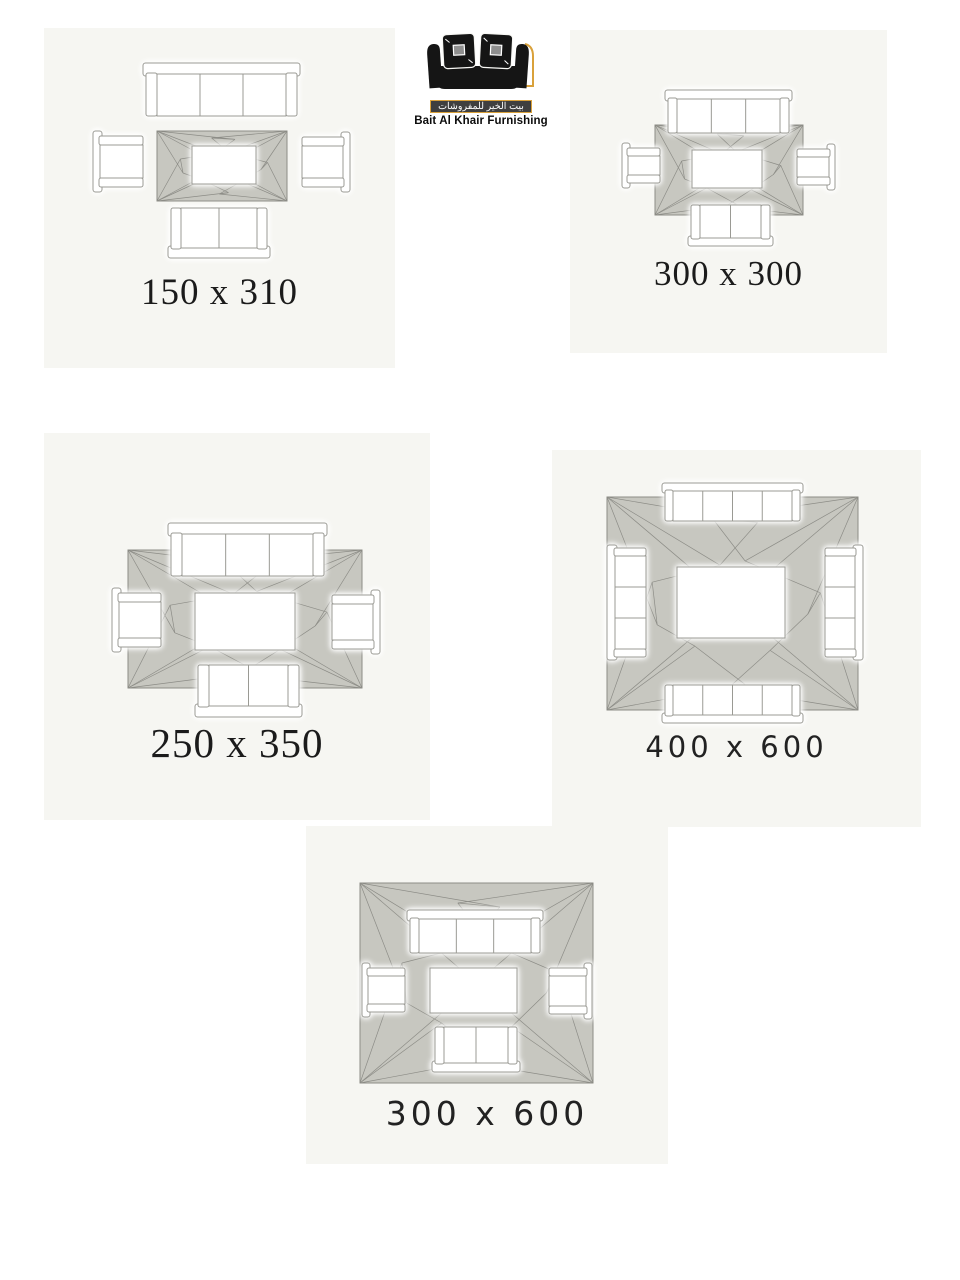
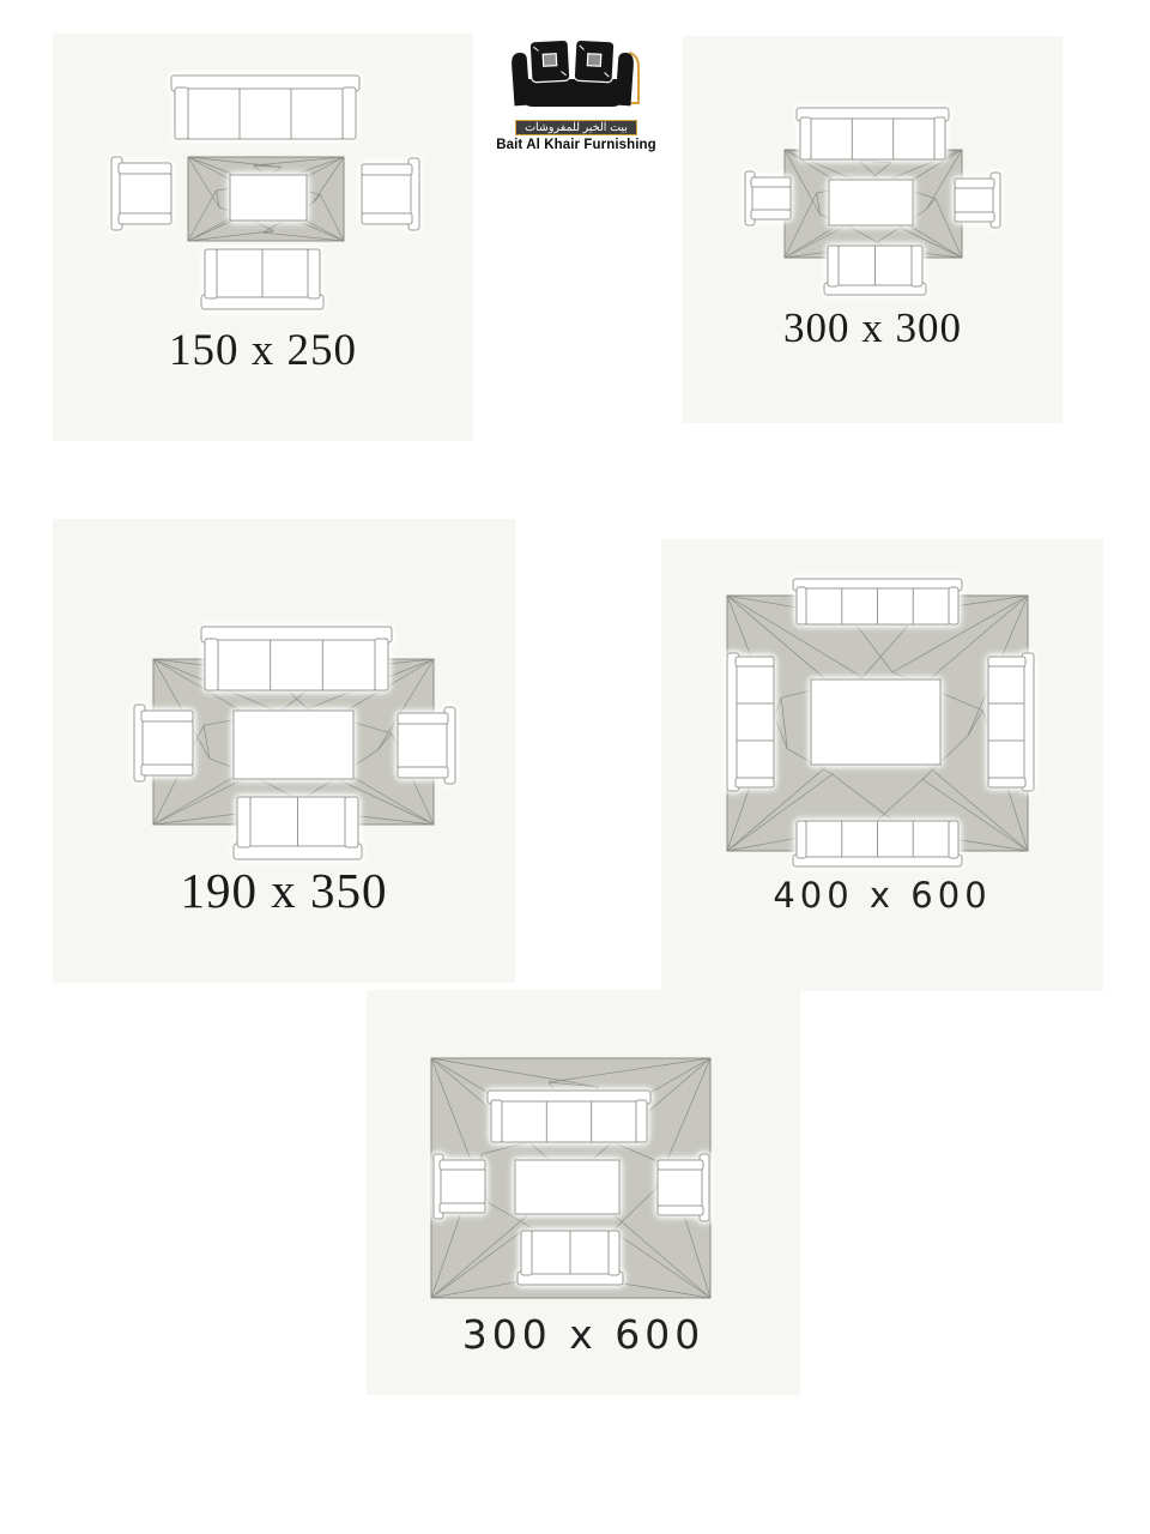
  بيت الخير للمفروشات
  Bait Al Khair Furnishing
- 150 x 310
+ 150 x 250
  300 x 300
- 250 x 350
+ 190 x 350
  400 x 600
  300 x 600
